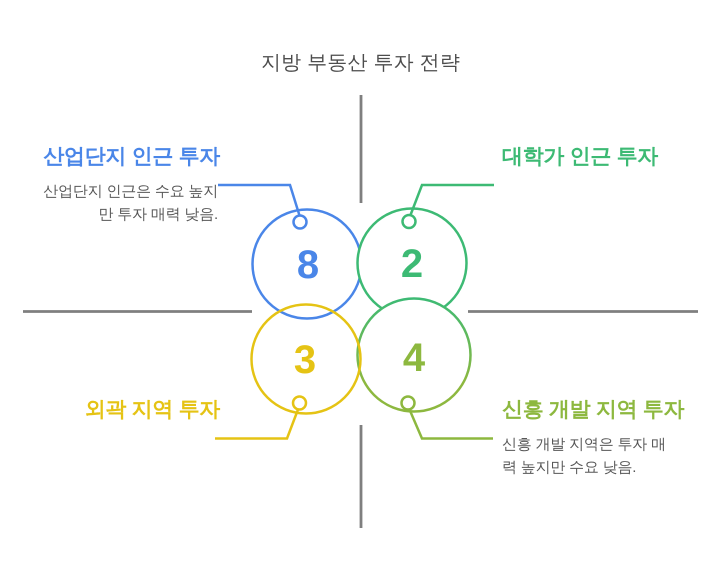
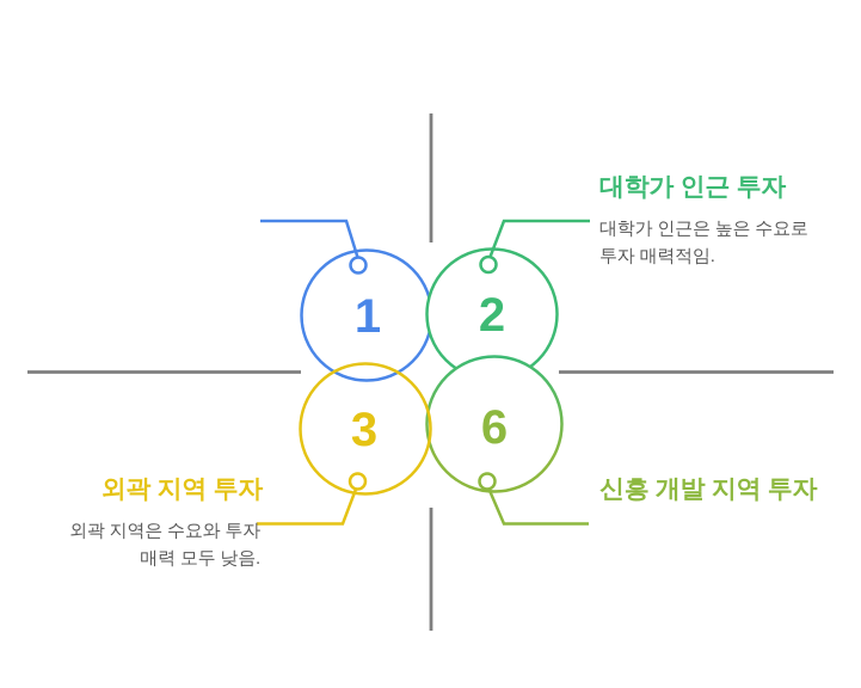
- 지방 부동산 투자 전략
- 8
+ 1
  2
  3
- 4
+ 6
- 산업단지 인근 투자
- 산업단지 인근은 수요 높지
- 만 투자 매력 낮음.
  대학가 인근 투자
+ 대학가 인근은 높은 수요로
+ 투자 매력적임.
  외곽 지역 투자
+ 외곽 지역은 수요와 투자
+ 매력 모두 낮음.
  신흥 개발 지역 투자
- 신흥 개발 지역은 투자 매
- 력 높지만 수요 낮음.
